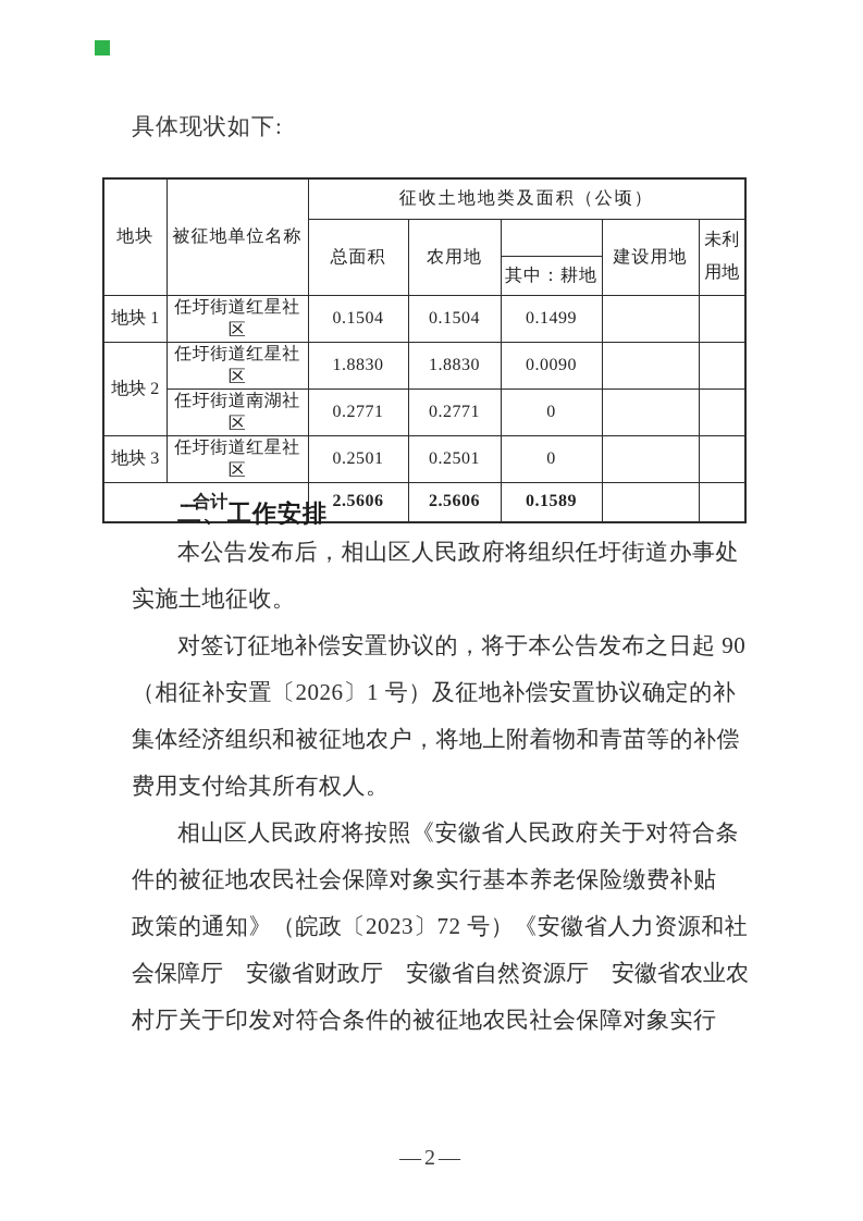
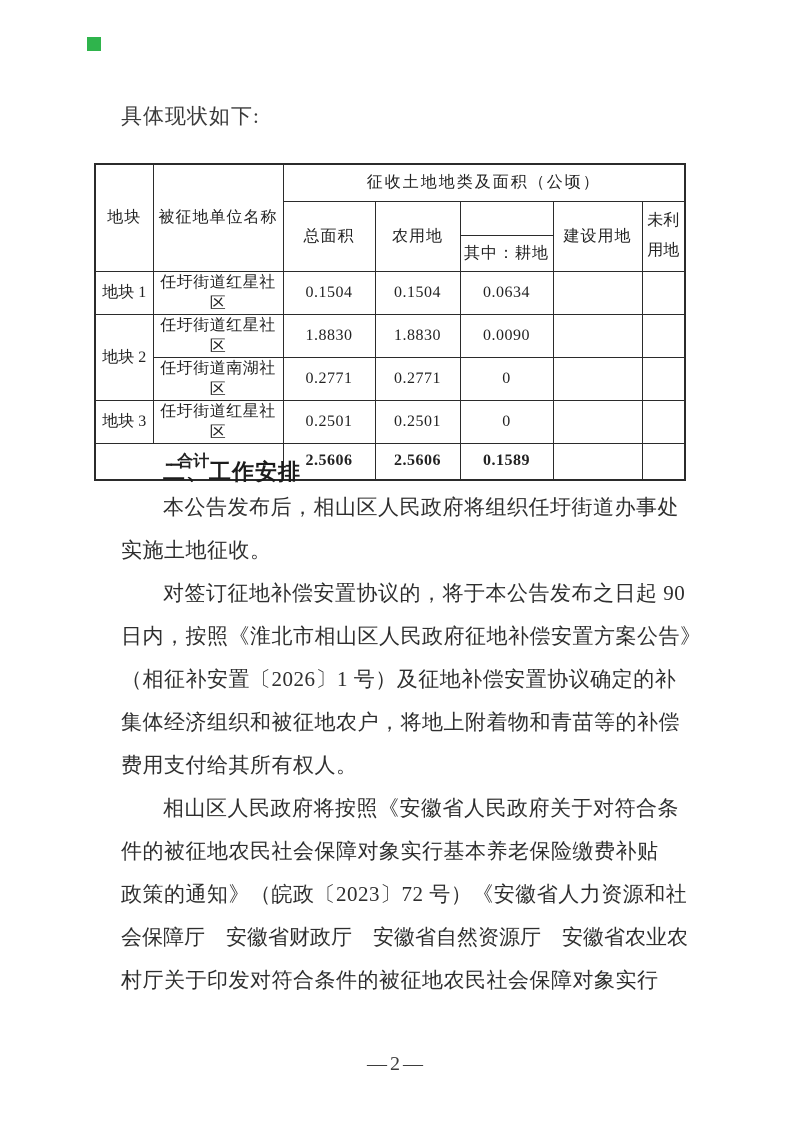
  具体现状如下:
  地块	被征地单位名称	征收土地地类及面积（公顷）
  总面积	农用地		建设用地	未利用地
  其中：耕地
- 地块 1	任圩街道红星社区	0.1504	0.1504	0.1499
+ 地块 1	任圩街道红星社区	0.1504	0.1504	0.0634
  地块 2	任圩街道红星社区	1.8830	1.8830	0.0090
  任圩街道南湖社区	0.2771	0.2771	0
  地块 3	任圩街道红星社区	0.2501	0.2501	0
  . 合计	2.5606	2.5606	0.1589
  二、工作安排
  本公告发布后，相山区人民政府将组织任圩街道办事处
  实施土地征收。
  对签订征地补偿安置协议的，将于本公告发布之日起 90
+ 日内，按照《淮北市相山区人民政府征地补偿安置方案公告》
  （相征补安置〔2026〕1 号）及征地补偿安置协议确定的补
  集体经济组织和被征地农户，将地上附着物和青苗等的补偿
  费用支付给其所有权人。
  相山区人民政府将按照《安徽省人民政府关于对符合条
  件的被征地农民社会保障对象实行基本养老保险缴费补贴
  政策的通知》（皖政〔2023〕72 号）《安徽省人力资源和社
  会保障厅 安徽省财政厅 安徽省自然资源厅 安徽省农业农
  村厅关于印发对符合条件的被征地农民社会保障对象实行
  —2—
